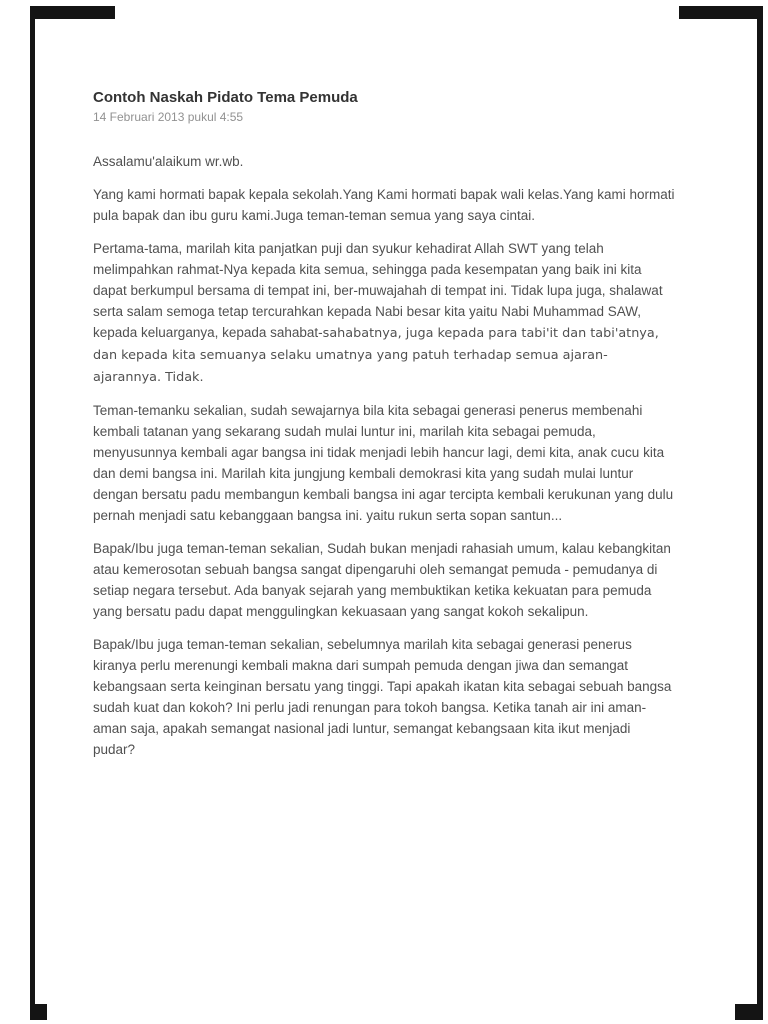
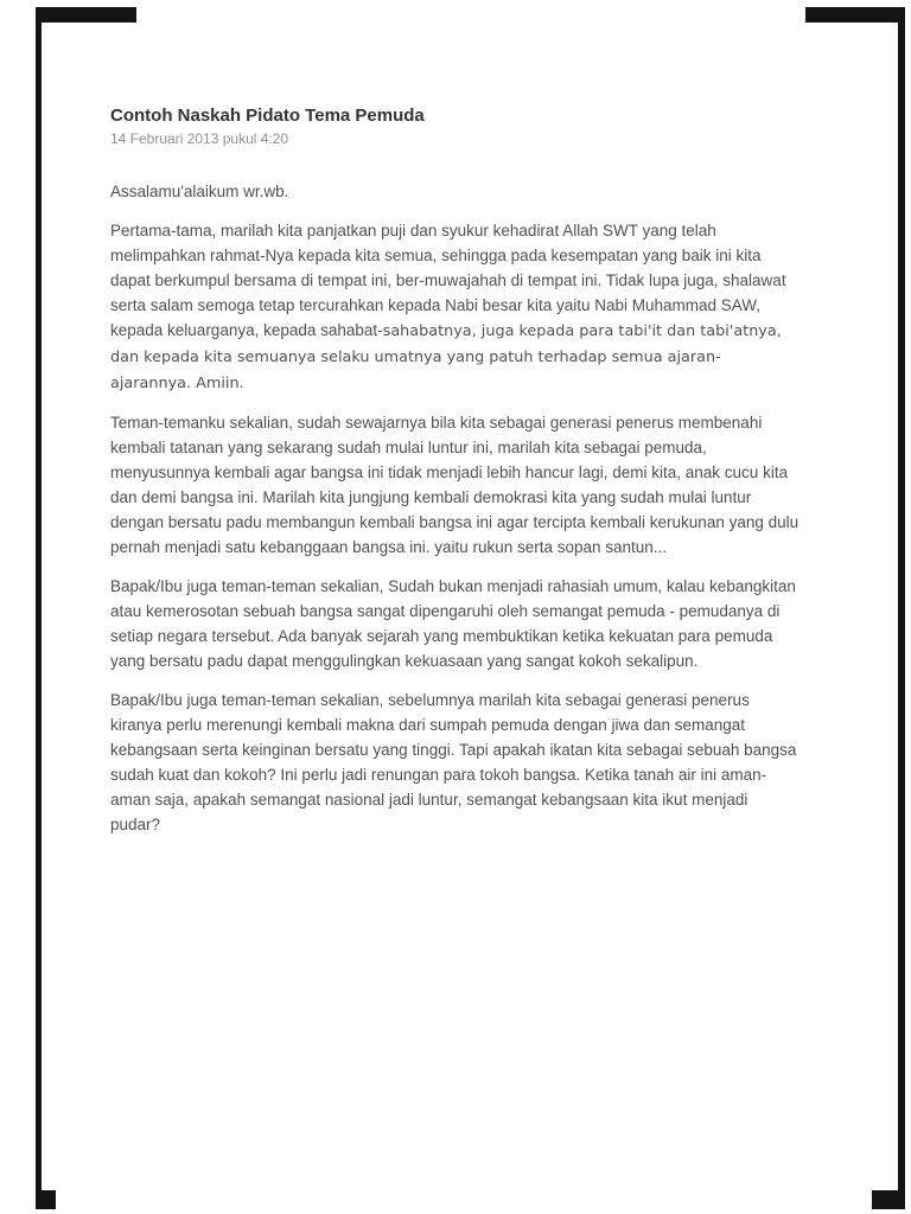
  Contoh Naskah Pidato Tema Pemuda
- 14 Februari 2013 pukul 4:55
+ 14 Februari 2013 pukul 4:20
  Assalamu'alaikum wr.wb.
- Yang kami hormati bapak kepala sekolah.Yang Kami hormati bapak wali kelas.Yang kami hormati pula bapak dan ibu guru kami.Juga teman-teman semua yang saya cintai.
- Pertama-tama, marilah kita panjatkan puji dan syukur kehadirat Allah SWT yang telah melimpahkan rahmat-Nya kepada kita semua, sehingga pada kesempatan yang baik ini kita dapat berkumpul bersama di tempat ini, ber-muwajahah di tempat ini. Tidak lupa juga, shalawat serta salam semoga tetap tercurahkan kepada Nabi besar kita yaitu Nabi Muhammad SAW, kepada keluarganya, kepada sahabat-sahabatnya, juga kepada para tabi'it dan tabi'atnya, dan kepada kita semuanya selaku umatnya yang patuh terhadap semua ajaran-ajarannya. Tidak.
+ Pertama-tama, marilah kita panjatkan puji dan syukur kehadirat Allah SWT yang telah melimpahkan rahmat-Nya kepada kita semua, sehingga pada kesempatan yang baik ini kita dapat berkumpul bersama di tempat ini, ber-muwajahah di tempat ini. Tidak lupa juga, shalawat serta salam semoga tetap tercurahkan kepada Nabi besar kita yaitu Nabi Muhammad SAW, kepada keluarganya, kepada sahabat-sahabatnya, juga kepada para tabi'it dan tabi'atnya, dan kepada kita semuanya selaku umatnya yang patuh terhadap semua ajaran-ajarannya. Amiin.
  Teman-temanku sekalian, sudah sewajarnya bila kita sebagai generasi penerus membenahi kembali tatanan yang sekarang sudah mulai luntur ini, marilah kita sebagai pemuda, menyusunnya kembali agar bangsa ini tidak menjadi lebih hancur lagi, demi kita, anak cucu kita dan demi bangsa ini. Marilah kita jungjung kembali demokrasi kita yang sudah mulai luntur dengan bersatu padu membangun kembali bangsa ini agar tercipta kembali kerukunan yang dulu pernah menjadi satu kebanggaan bangsa ini. yaitu rukun serta sopan santun...
  Bapak/Ibu juga teman-teman sekalian, Sudah bukan menjadi rahasiah umum, kalau kebangkitan atau kemerosotan sebuah bangsa sangat dipengaruhi oleh semangat pemuda - pemudanya di setiap negara tersebut. Ada banyak sejarah yang membuktikan ketika kekuatan para pemuda yang bersatu padu dapat menggulingkan kekuasaan yang sangat kokoh sekalipun.
  Bapak/Ibu juga teman-teman sekalian, sebelumnya marilah kita sebagai generasi penerus kiranya perlu merenungi kembali makna dari sumpah pemuda dengan jiwa dan semangat kebangsaan serta keinginan bersatu yang tinggi. Tapi apakah ikatan kita sebagai sebuah bangsa sudah kuat dan kokoh? Ini perlu jadi renungan para tokoh bangsa. Ketika tanah air ini aman-aman saja, apakah semangat nasional jadi luntur, semangat kebangsaan kita ikut menjadi pudar?
